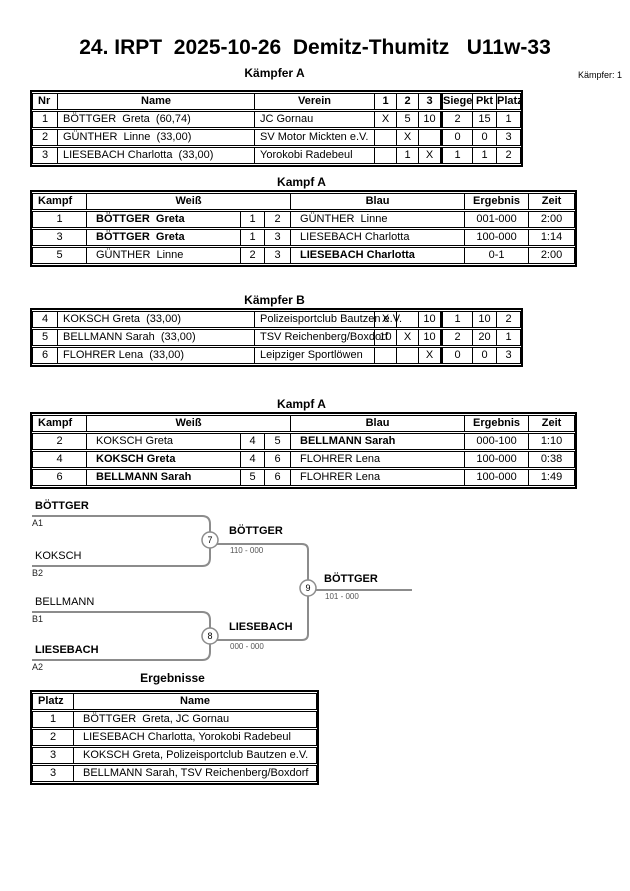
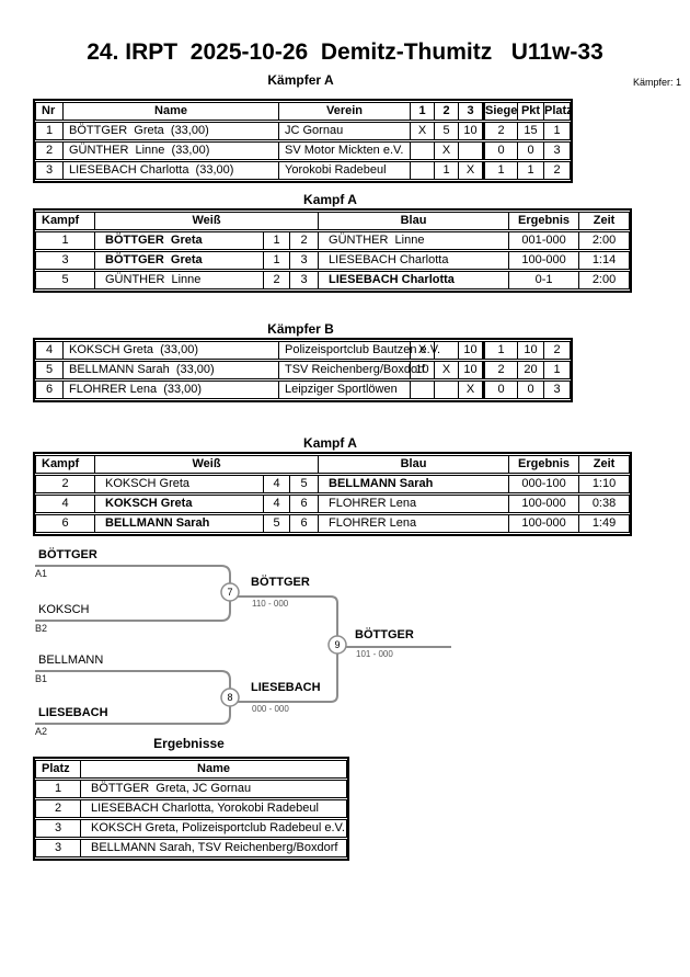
  24. IRPT 2025-10-26 Demitz-Thumitz U11w-33
  Kämpfer A
  Kämpfer: 1
  Nr	Name	Verein	1	2	3	Siege	Pkt	Platz
- 1	BÖTTGER Greta (60,74)	JC Gornau	X	5	10	2	15	1
+ 1	BÖTTGER Greta (33,00)	JC Gornau	X	5	10	2	15	1
  2	GÜNTHER Linne (33,00)	SV Motor Mickten e.V.		X		0	0	3
  3	LIESEBACH Charlotta (33,00)	Yorokobi Radebeul		1	X	1	1	2
  Kampf A
  Kampf	Weiß	Blau	Ergebnis	Zeit
  1	BÖTTGER Greta	1	2	GÜNTHER Linne	001-000	2:00
  3	BÖTTGER Greta	1	3	LIESEBACH Charlotta	100-000	1:14
  5	GÜNTHER Linne	2	3	LIESEBACH Charlotta	0-1	2:00
  Kämpfer B
  4	KOKSCH Greta (33,00)	Polizeisportclub Bautzen.V.	X		10	1	10	2
  5	BELLMANN Sarah (33,00)	TSV Reichenberg/Boxdo	10	X	10	2	20	1
  6	FLOHRER Lena (33,00)	Leipziger Sportlöwen			X	0	0	3
  Kampf A
  Kampf	Weiß	Blau	Ergebnis	Zeit
  2	KOKSCH Greta	4	5	BELLMANN Sarah	000-100	1:10
  4	KOKSCH Greta	4	6	FLOHRER Lena	100-000	0:38
  6	BELLMANN Sarah	5	6	FLOHRER Lena	100-000	1:49
  7
  8
  9
  BÖTTGER
  A1
  KOKSCH
  B2
  BELLMANN
  B1
  LIESEBACH
  A2
  BÖTTGER
  110 - 000
  LIESEBACH
  000 - 000
  BÖTTGER
  101 - 000
  Ergebnisse
  Platz	Name
  1	BÖTTGER Greta, JC Gornau
  2	LIESEBACH Charlotta, Yorokobi Radebeul
- 3	KOKSCH Greta, Polizeisportclub Bautzen e.V.
+ 3	KOKSCH Greta, Polizeisportclub Radebeul e.V.
  3	BELLMANN Sarah, TSV Reichenberg/Boxdorf
